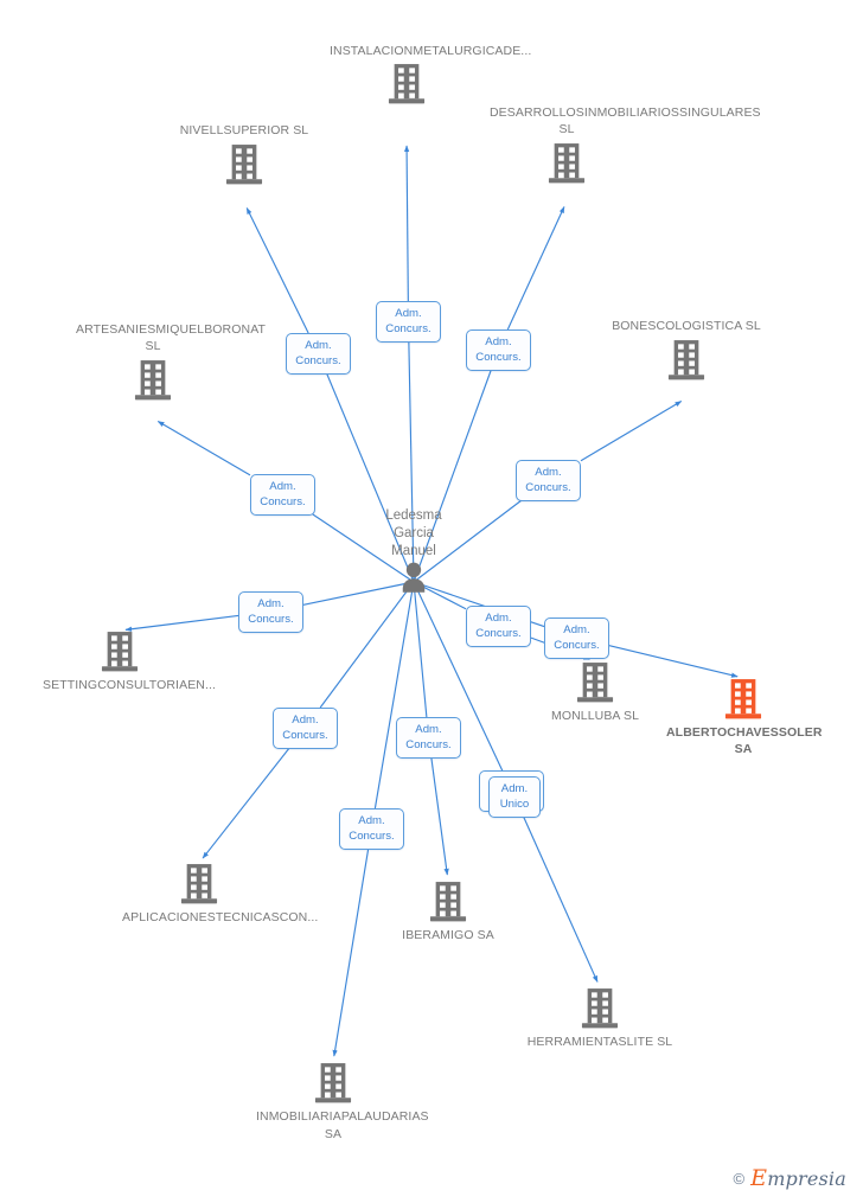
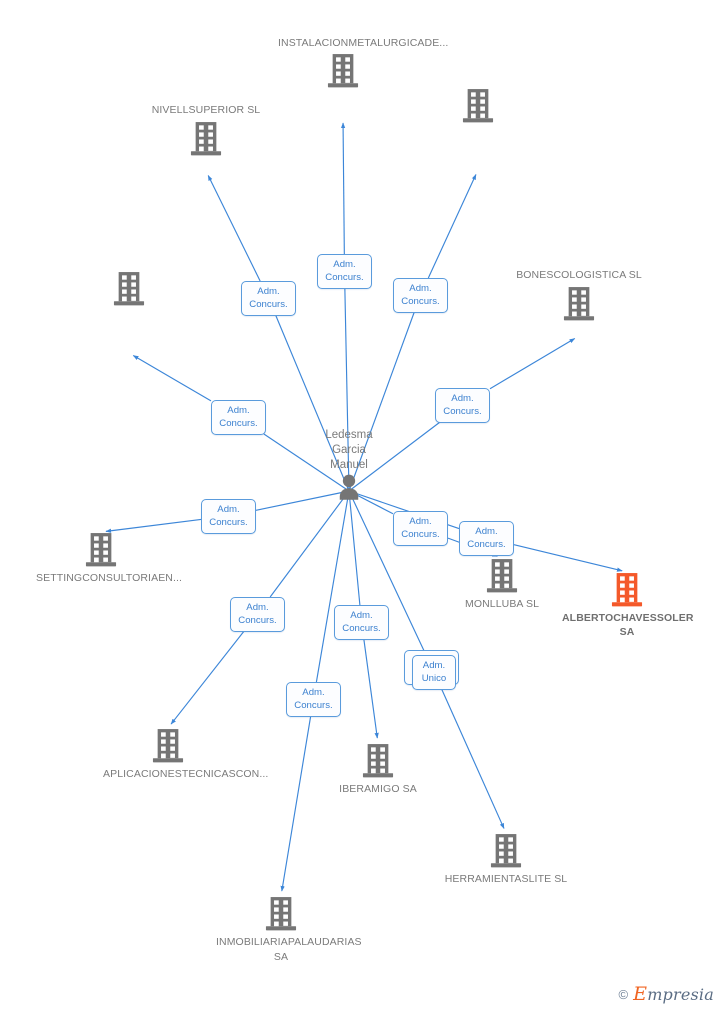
  INSTALACIONMETALURGICADE...
  NIVELLSUPERIOR SL
- DESARROLLOSINMOBILIARIOSSINGULARES SL
- ARTESANIESMIQUELBORONAT SL
  BONESCOLOGISTICA SL
  SETTINGCONSULTORIAEN...
  MONLLUBA SL
  ALBERTOCHAVESSOLER SA
  APLICACIONESTECNICASCON...
  IBERAMIGO SA
  HERRAMIENTASLITE SL
  INMOBILIARIAPALAUDARIAS SA
  Ledesma
  Garcia
  Manuel
  Adm.
  Concurs.
  Adm.
  Concurs.
  Adm.
  Concurs.
  Adm.
  Concurs.
  Adm.
  Concurs.
  Adm.
  Concurs.
  Adm.
  Concurs.
  Adm.
  Concurs.
  Adm.
  Concurs.
  Adm.
  Concurs.
  Adm.
  Unico
  Adm.
  Concurs.
  ©
  Empresia
